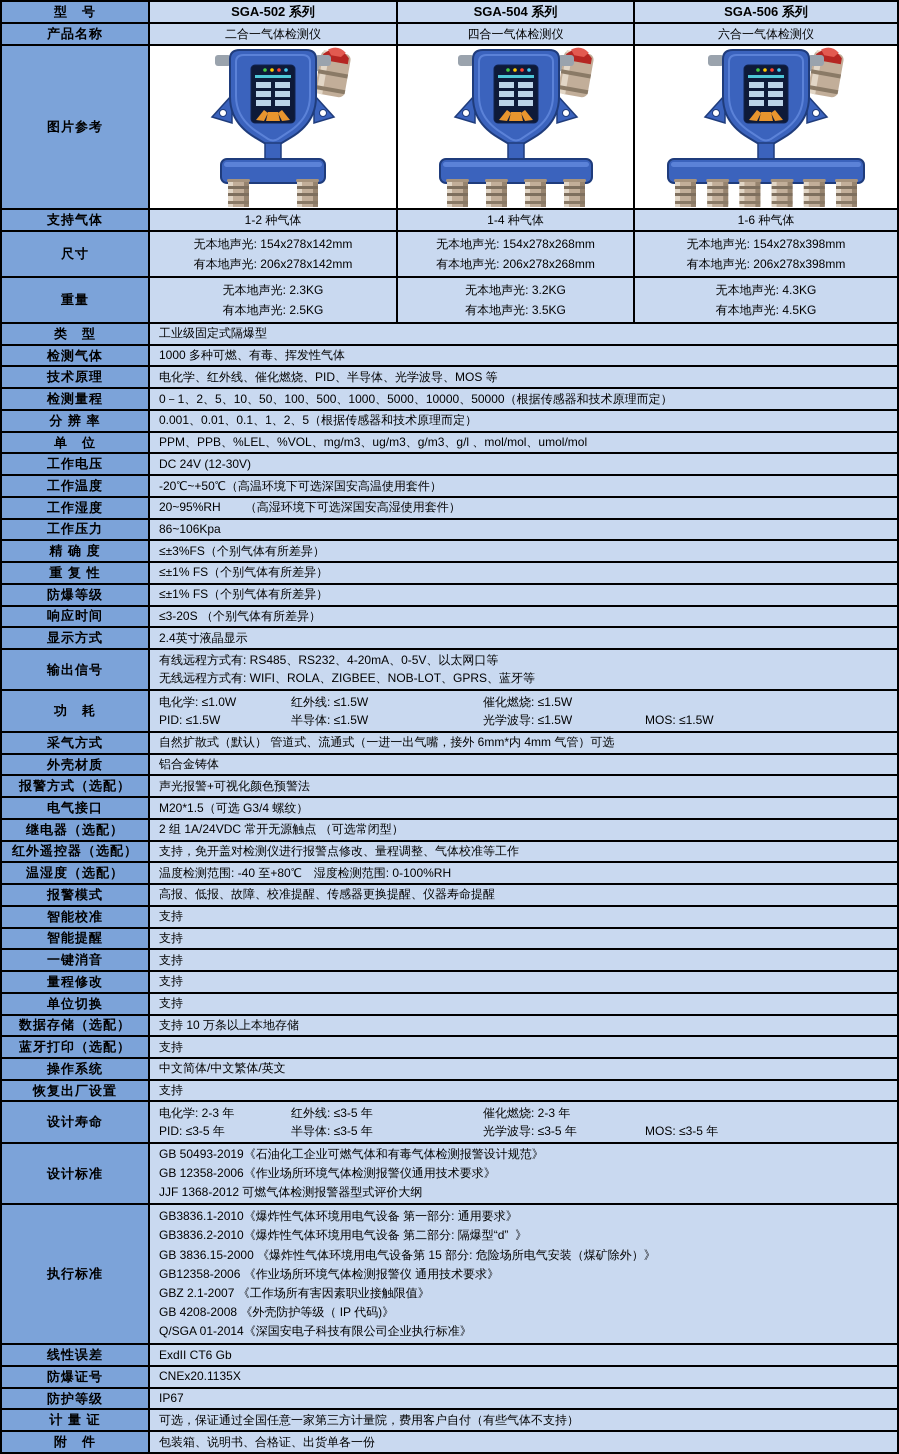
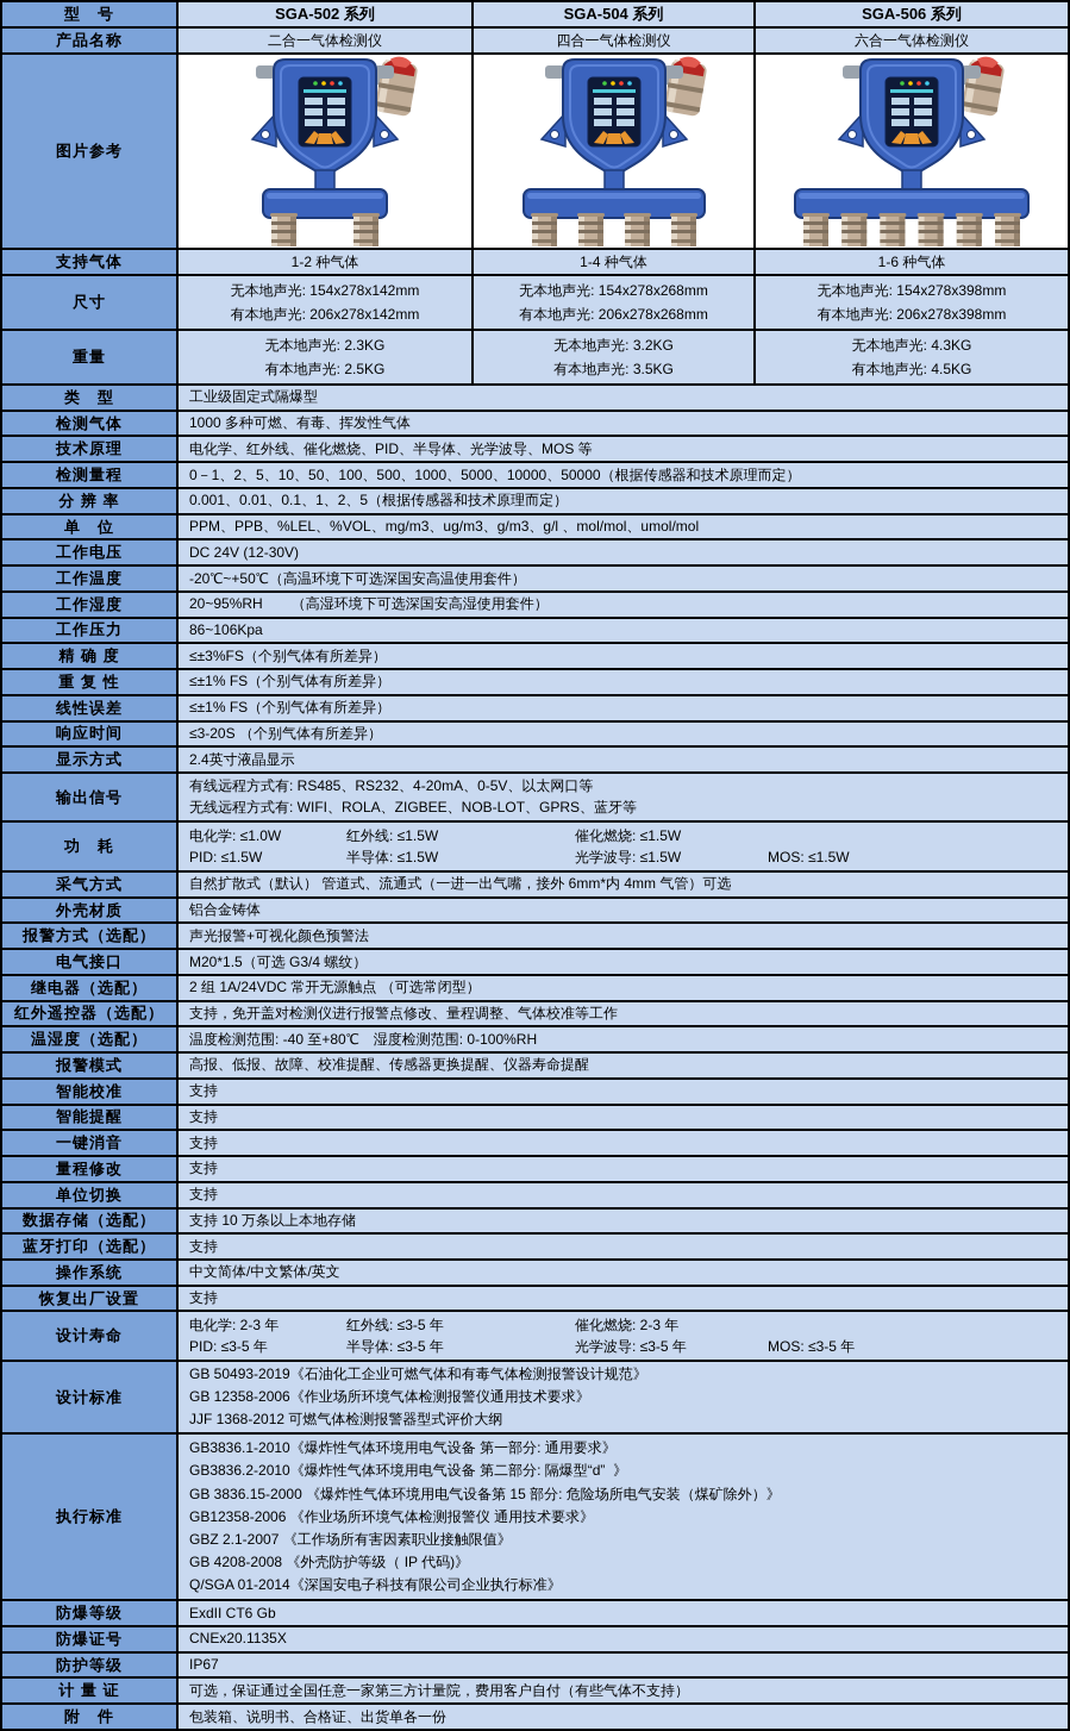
  型 号
  SGA-502 系列
  SGA-504 系列
  SGA-506 系列
  产品名称
  二合一气体检测仪
  四合一气体检测仪
  六合一气体检测仪
  图片参考
  支持气体
  1-2 种气体
  1-4 种气体
  1-6 种气体
  尺寸
  无本地声光: 154x278x142mm
  有本地声光: 206x278x142mm
  无本地声光: 154x278x268mm
  有本地声光: 206x278x268mm
  无本地声光: 154x278x398mm
  有本地声光: 206x278x398mm
  重量
  无本地声光: 2.3KG
  有本地声光: 2.5KG
  无本地声光: 3.2KG
  有本地声光: 3.5KG
  无本地声光: 4.3KG
  有本地声光: 4.5KG
  类 型
  工业级固定式隔爆型
  检测气体
  1000 多种可燃、有毒、挥发性气体
  技术原理
  电化学、红外线、催化燃烧、PID、半导体、光学波导、MOS 等
  检测量程
  0－1、2、5、10、50、100、500、1000、5000、10000、50000（根据传感器和技术原理而定）
  分 辨 率
  0.001、0.01、0.1、1、2、5（根据传感器和技术原理而定）
  单 位
  PPM、PPB、%LEL、%VOL、mg/m3、ug/m3、g/m3、g/l 、mol/mol、umol/mol
  工作电压
  DC 24V (12-30V)
  工作温度
  -20℃~+50℃（高温环境下可选深国安高温使用套件）
  工作湿度
  20~95%RH （高湿环境下可选深国安高湿使用套件）
  工作压力
  86~106Kpa
  精 确 度
  ≤±3%FS（个别气体有所差异）
  重 复 性
  ≤±1% FS（个别气体有所差异）
- 防爆等级
+ 线性误差
  ≤±1% FS（个别气体有所差异）
  响应时间
  ≤3-20S （个别气体有所差异）
  显示方式
  2.4英寸液晶显示
  输出信号
  有线远程方式有: RS485、RS232、4-20mA、0-5V、以太网口等
  无线远程方式有: WIFI、ROLA、ZIGBEE、NOB-LOT、GPRS、蓝牙等
  功 耗
  电化学: ≤1.0W
  红外线: ≤1.5W
  催化燃烧: ≤1.5W
  PID: ≤1.5W
  半导体: ≤1.5W
  光学波导: ≤1.5W
  MOS: ≤1.5W
  采气方式
  自然扩散式（默认） 管道式、流通式（一进一出气嘴，接外 6mm*内 4mm 气管）可选
  外壳材质
  铝合金铸体
  报警方式（选配）
  声光报警+可视化颜色预警法
  电气接口
  M20*1.5（可选 G3/4 螺纹）
  继电器（选配）
  2 组 1A/24VDC 常开无源触点 （可选常闭型）
  红外遥控器（选配）
  支持，免开盖对检测仪进行报警点修改、量程调整、气体校准等工作
  温湿度（选配）
  温度检测范围: -40 至+80℃ 湿度检测范围: 0-100%RH
  报警模式
  高报、低报、故障、校准提醒、传感器更换提醒、仪器寿命提醒
  智能校准
  支持
  智能提醒
  支持
  一键消音
  支持
  量程修改
  支持
  单位切换
  支持
  数据存储（选配）
  支持 10 万条以上本地存储
  蓝牙打印（选配）
  支持
  操作系统
  中文简体/中文繁体/英文
  恢复出厂设置
  支持
  设计寿命
  电化学: 2-3 年
  红外线: ≤3-5 年
  催化燃烧: 2-3 年
  PID: ≤3-5 年
  半导体: ≤3-5 年
  光学波导: ≤3-5 年
  MOS: ≤3-5 年
  设计标准
  GB 50493-2019《石油化工企业可燃气体和有毒气体检测报警设计规范》
  GB 12358-2006《作业场所环境气体检测报警仪通用技术要求》
  JJF 1368-2012 可燃气体检测报警器型式评价大纲
  执行标准
  GB3836.1-2010《爆炸性气体环境用电气设备 第一部分: 通用要求》
  GB3836.2-2010《爆炸性气体环境用电气设备 第二部分: 隔爆型“d” 》
  GB 3836.15-2000 《爆炸性气体环境用电气设备第 15 部分: 危险场所电气安装（煤矿除外）》
  GB12358-2006 《作业场所环境气体检测报警仪 通用技术要求》
  GBZ 2.1-2007 《工作场所有害因素职业接触限值》
  GB 4208-2008 《外壳防护等级（ IP 代码)》
  Q/SGA 01-2014《深国安电子科技有限公司企业执行标准》
- 线性误差
+ 防爆等级
  ExdII CT6 Gb
  防爆证号
  CNEx20.1135X
  防护等级
  IP67
  计 量 证
  可选，保证通过全国任意一家第三方计量院，费用客户自付（有些气体不支持）
  附 件
  包装箱、说明书、合格证、出货单各一份
